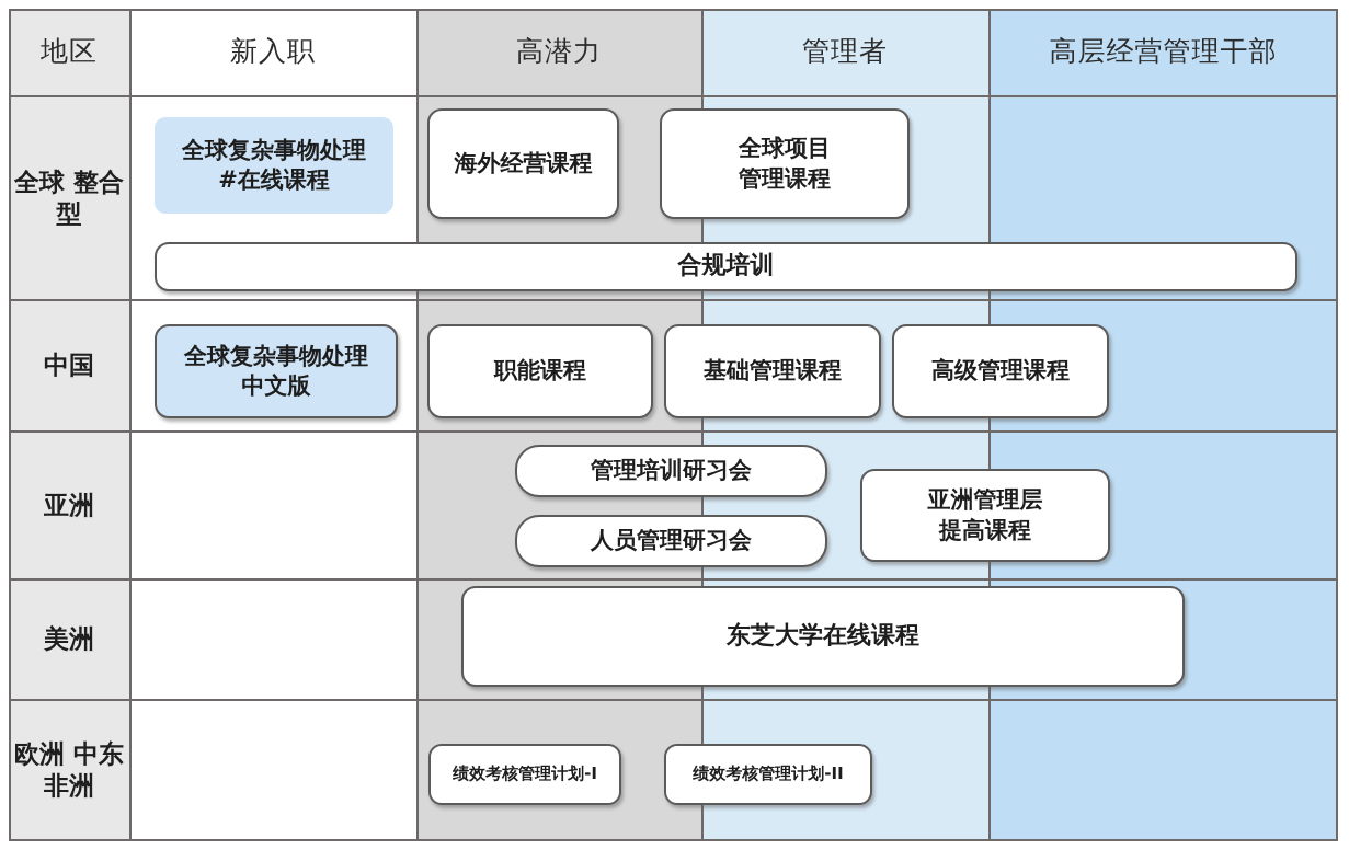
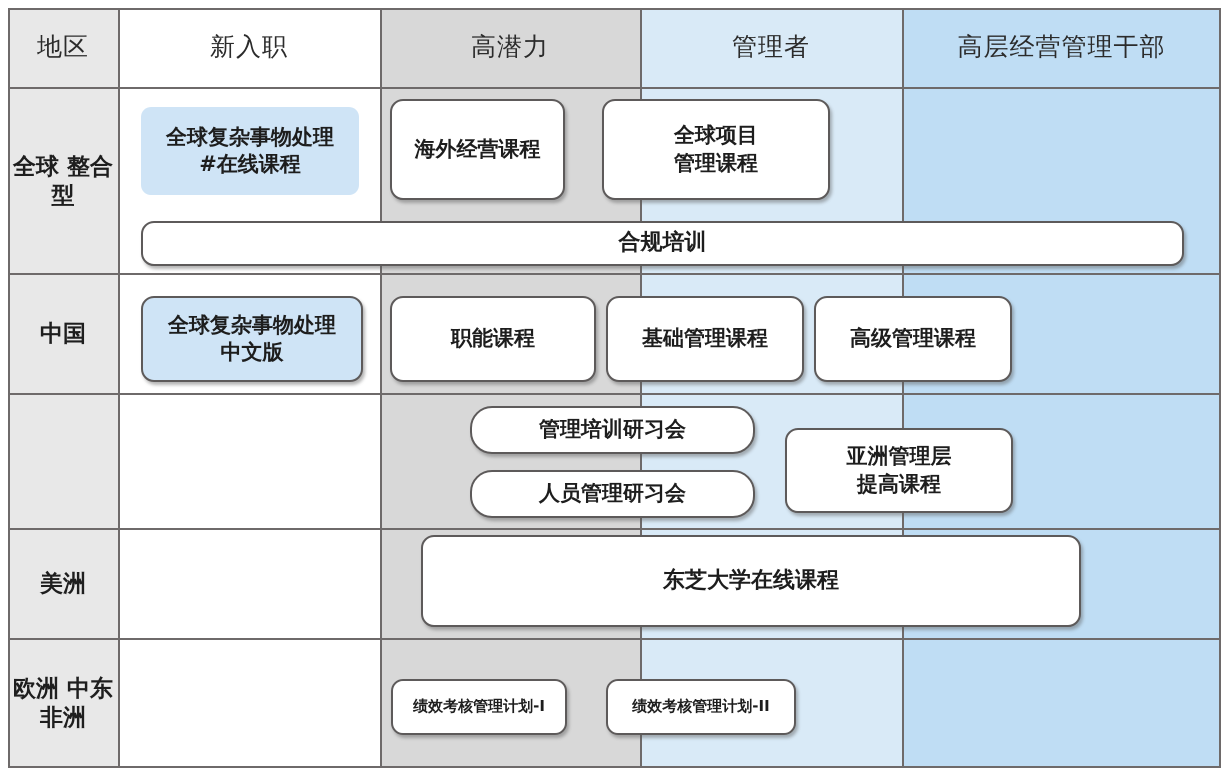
  地区
  新入职
  高潜力
  管理者
  高层经营管理干部
  全球 整合型
  中国
- 亚洲
  美洲
  欧洲 中东 非洲
  全球复杂事物处理
  #在线课程
  海外经营课程
  全球项目
  管理课程
  合规培训
  全球复杂事物处理
  中文版
  职能课程
  基础管理课程
  高级管理课程
  管理培训研习会
  人员管理研习会
  亚洲管理层
  提高课程
  东芝大学在线课程
  绩效考核管理计划-I
  绩效考核管理计划-II
